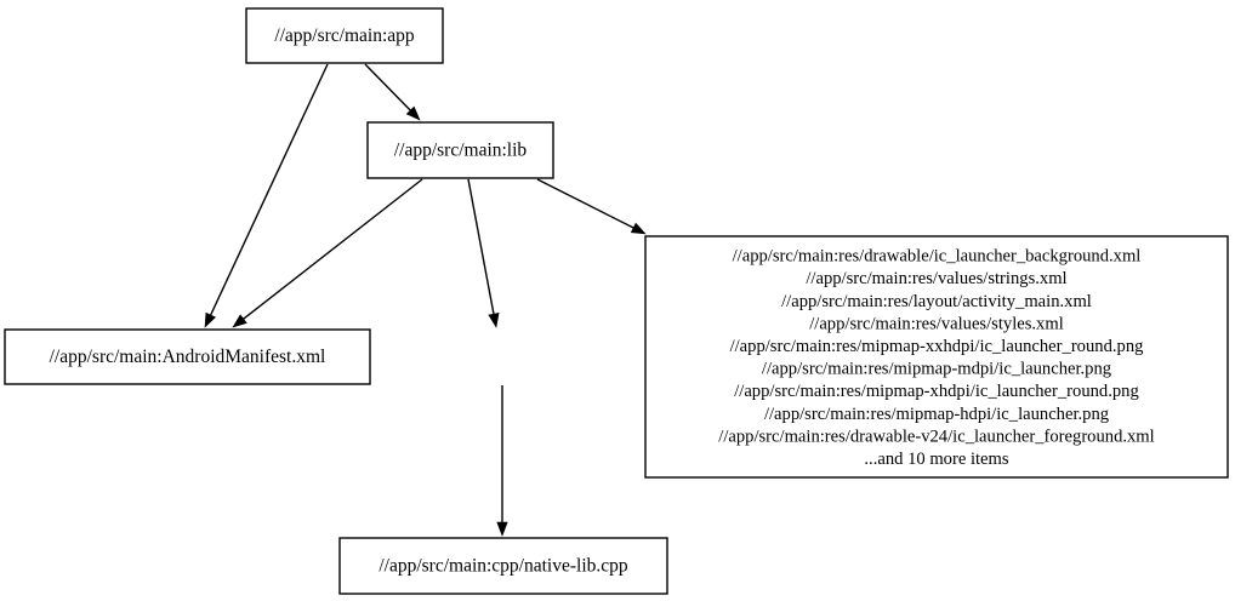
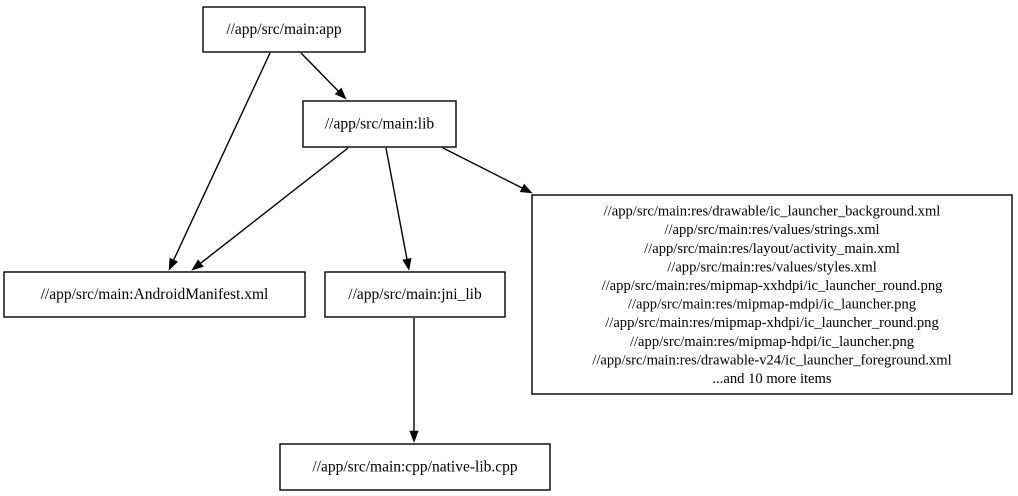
  //app/src/main:app
  //app/src/main:lib
  //app/src/main:AndroidManifest.xml
+ //app/src/main:jni_lib
  //app/src/main:res/drawable/ic_launcher_background.xml //app/src/main:res/values/strings.xml //app/src/main:res/layout/activity_main.xml //app/src/main:res/values/styles.xml //app/src/main:res/mipmap-xxhdpi/ic_launcher_round.png //app/src/main:res/mipmap-mdpi/ic_launcher.png //app/src/main:res/mipmap-xhdpi/ic_launcher_round.png //app/src/main:res/mipmap-hdpi/ic_launcher.png //app/src/main:res/drawable-v24/ic_launcher_foreground.xml ...and 10 more items
  //app/src/main:cpp/native-lib.cpp
